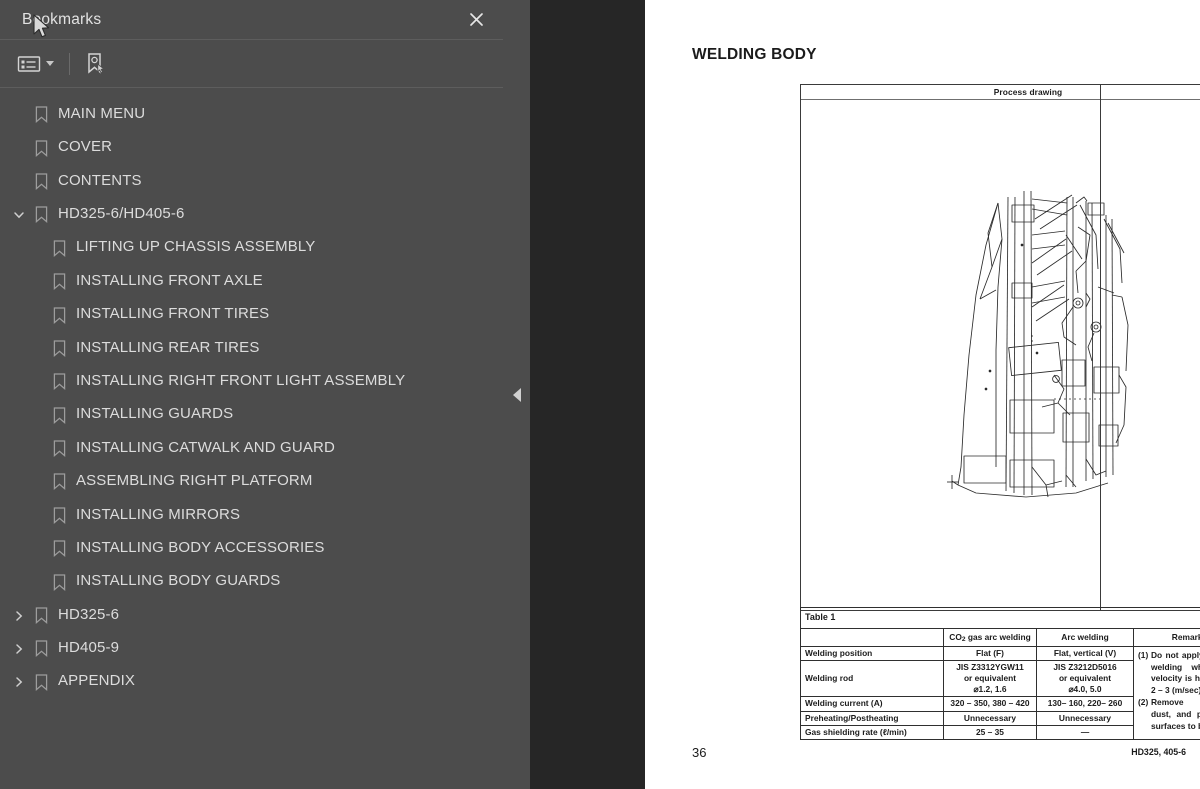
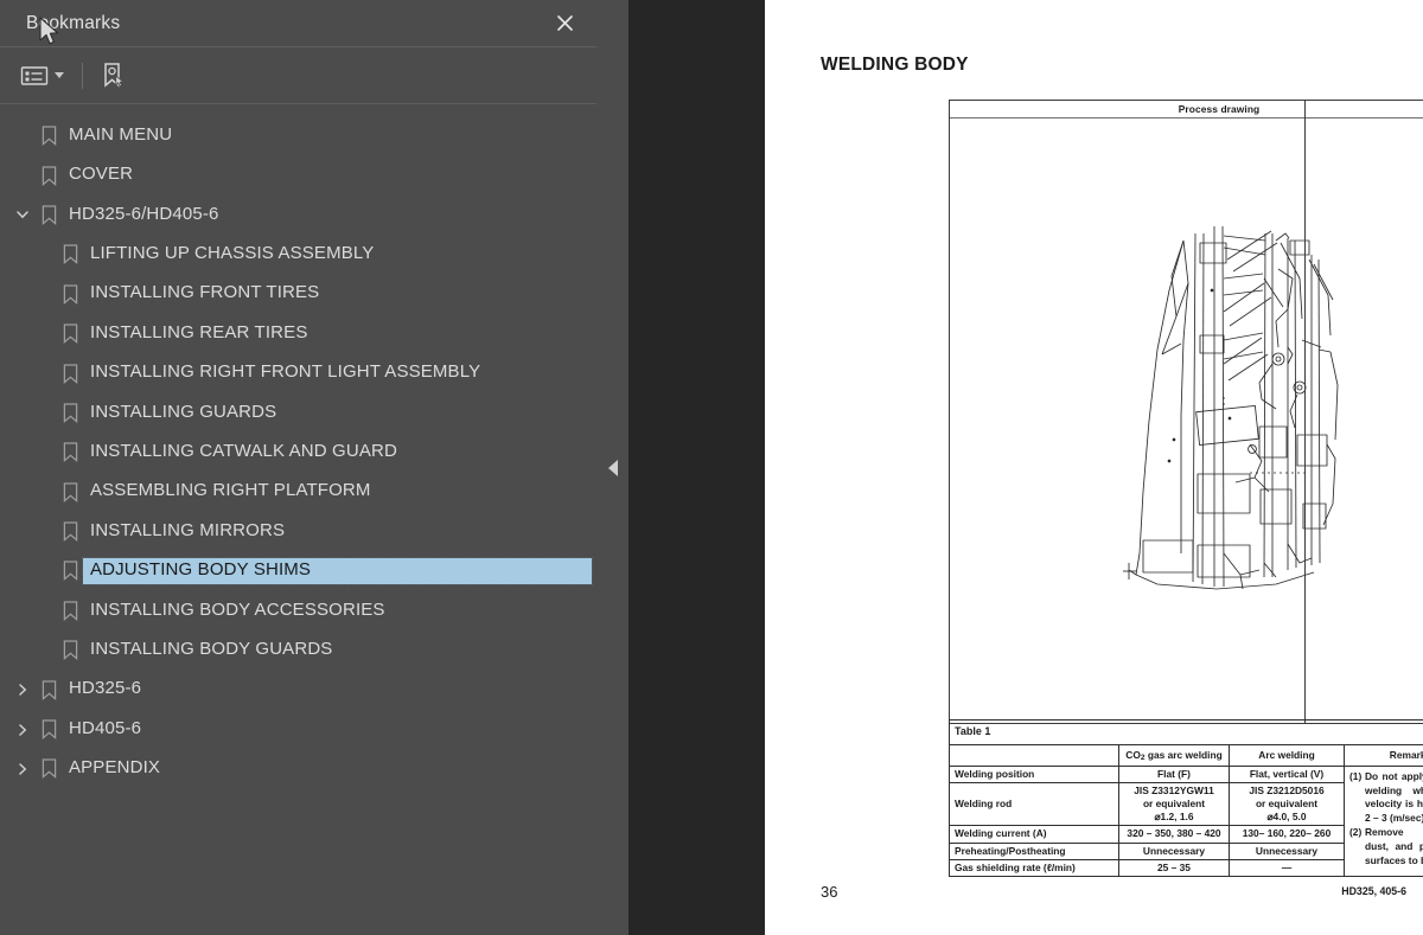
  Bokmarks
  MAIN MENU
  COVER
- CONTENTS
  HD325-6/HD405-6
  LIFTING UP CHASSIS ASSEMBLY
- INSTALLING FRONT AXLE
  INSTALLING FRONT TIRES
  INSTALLING REAR TIRES
  INSTALLING RIGHT FRONT LIGHT ASSEMBLY
  INSTALLING GUARDS
  INSTALLING CATWALK AND GUARD
  ASSEMBLING RIGHT PLATFORM
  INSTALLING MIRRORS
+ ADJUSTING BODY SHIMS
  INSTALLING BODY ACCESSORIES
  INSTALLING BODY GUARDS
  HD325-6
- HD405-9
+ HD405-6
  APPENDIX
  WELDING BODY
  Process drawing
  Table 1
  	CO gas arc welding	Arc welding	Remar
  Welding rod	JIS Z3312YGW11or equivalent⌀1.2, 1.6	JIS Z3212D5016or equivalent⌀4.0, 5.0
  Welding current (A)	320 – 350, 380 – 420	130– 160, 220– 260
  Preheating/Postheating	Unnecessary	Unnecessary
  Gas shielding rate (ℓ/min)	25 – 35	—
  36
  HD325, 405-6
